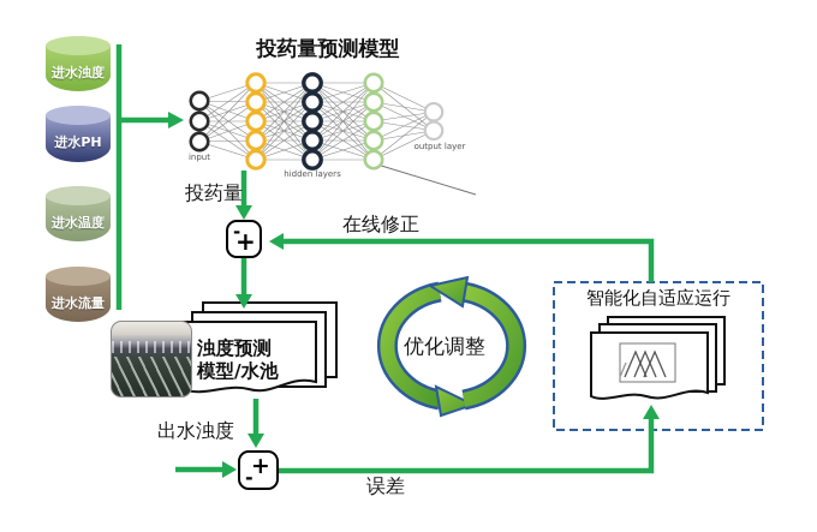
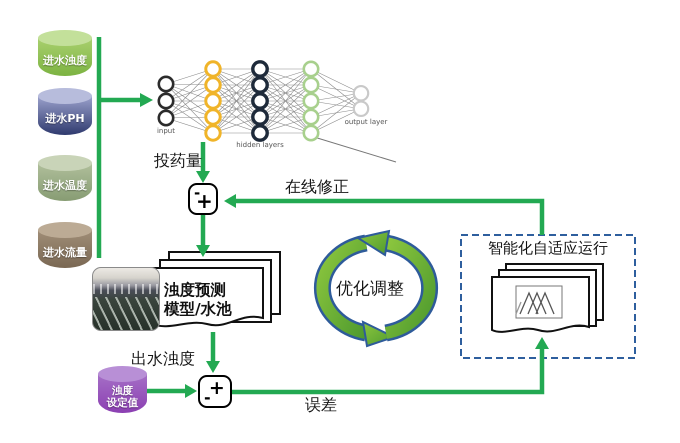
- 投药量预测模型
  input
  hidden layers
  output layer
  进水浊度
  进水PH
  进水温度
  进水流量
+ 浊度
+ 设定值
  -
  +
  +
  -
  投药量
  在线修正
  浊度预测
  模型/水池
  出水浊度
  误差
  优化调整
  智能化自适应运行
